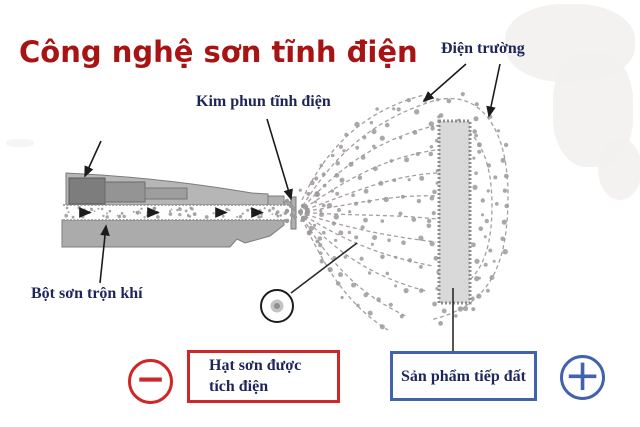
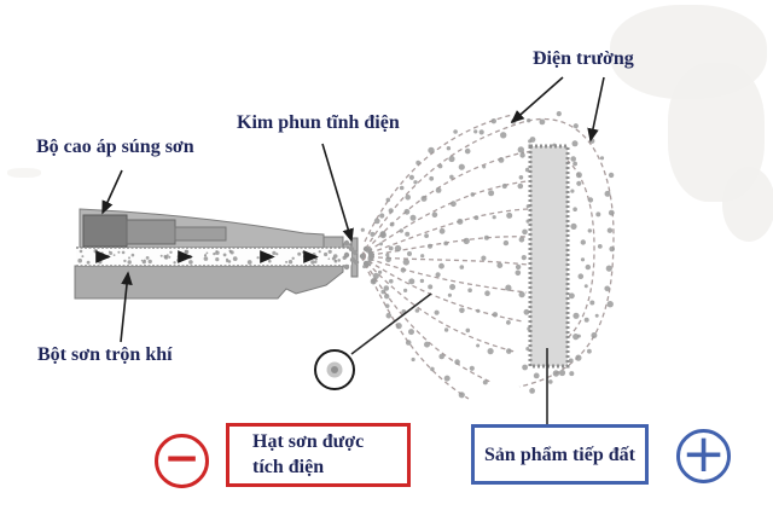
- Công nghệ sơn tĩnh điện
  Điện trường
  Kim phun tĩnh điện
+ Bộ cao áp súng sơn
  Bột sơn trộn khí
  Hạt sơn được
  tích điện
  Sản phẩm tiếp đất
  −
  +
